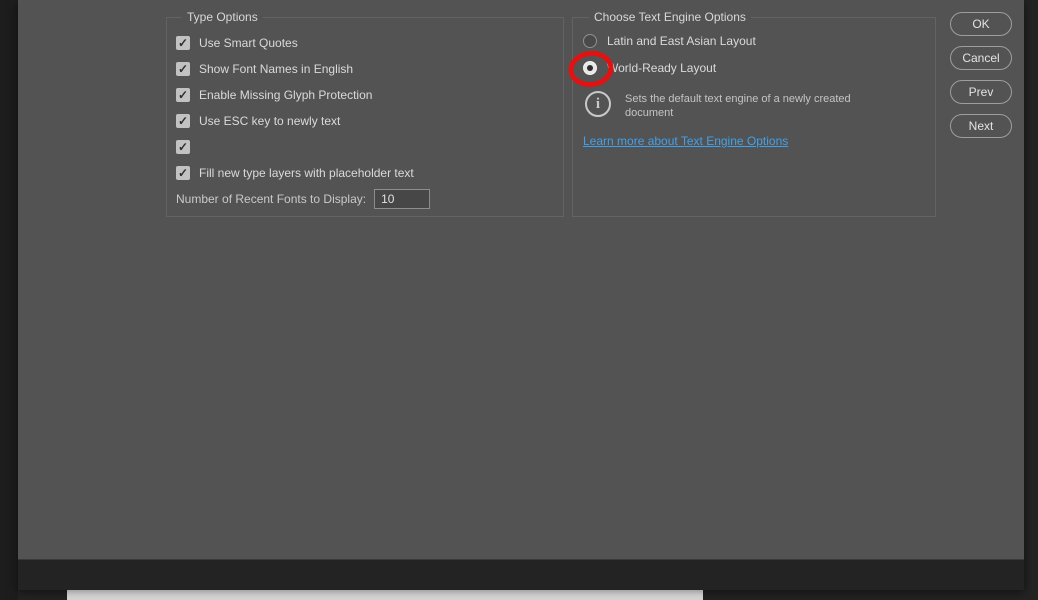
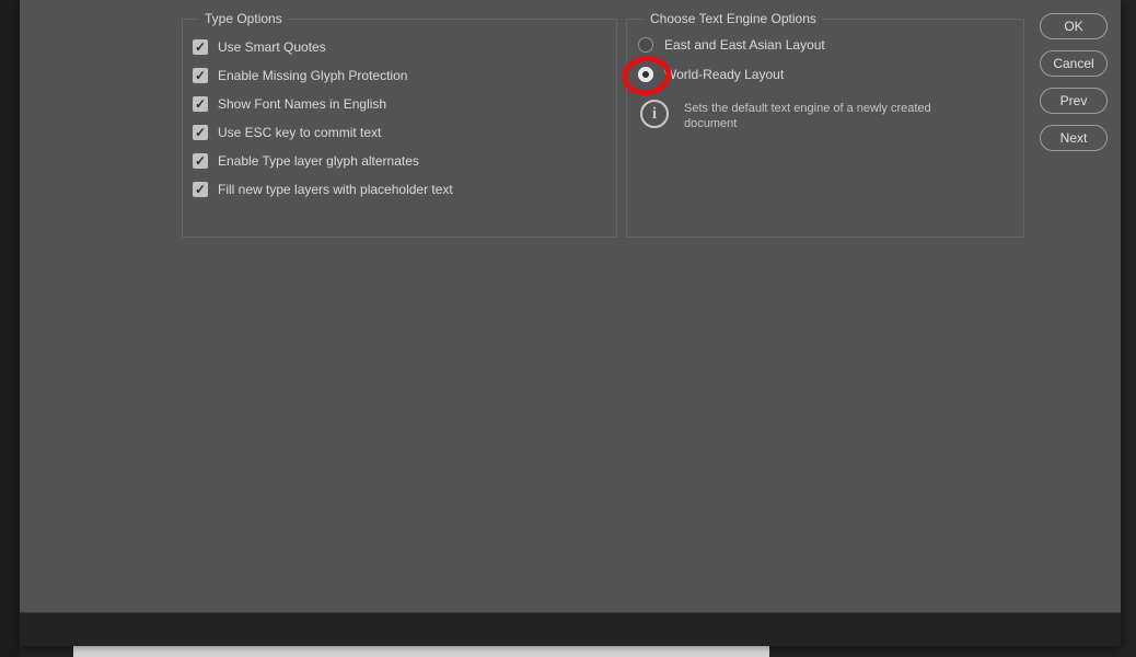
  Type Options
  ✓
  Use Smart Quotes
  ✓
- Show Font Names in English
+ Enable Missing Glyph Protection
  ✓
- Enable Missing Glyph Protection
+ Show Font Names in English
  ✓
- Use ESC key to newly text
+ Use ESC key to commit text
  ✓
+ Enable Type layer glyph alternates
  ✓
  Fill new type layers with placeholder text
- Number of Recent Fonts to Display:
- 10
  Choose Text Engine Options
- Latin and East Asian Layout
+ East and East Asian Layout
  orld-Ready Layout
  i
  Sets the default text engine of a newly created document
- Learn more about Text Engine Options
  OK
  Cancel
  Prev
  Next
